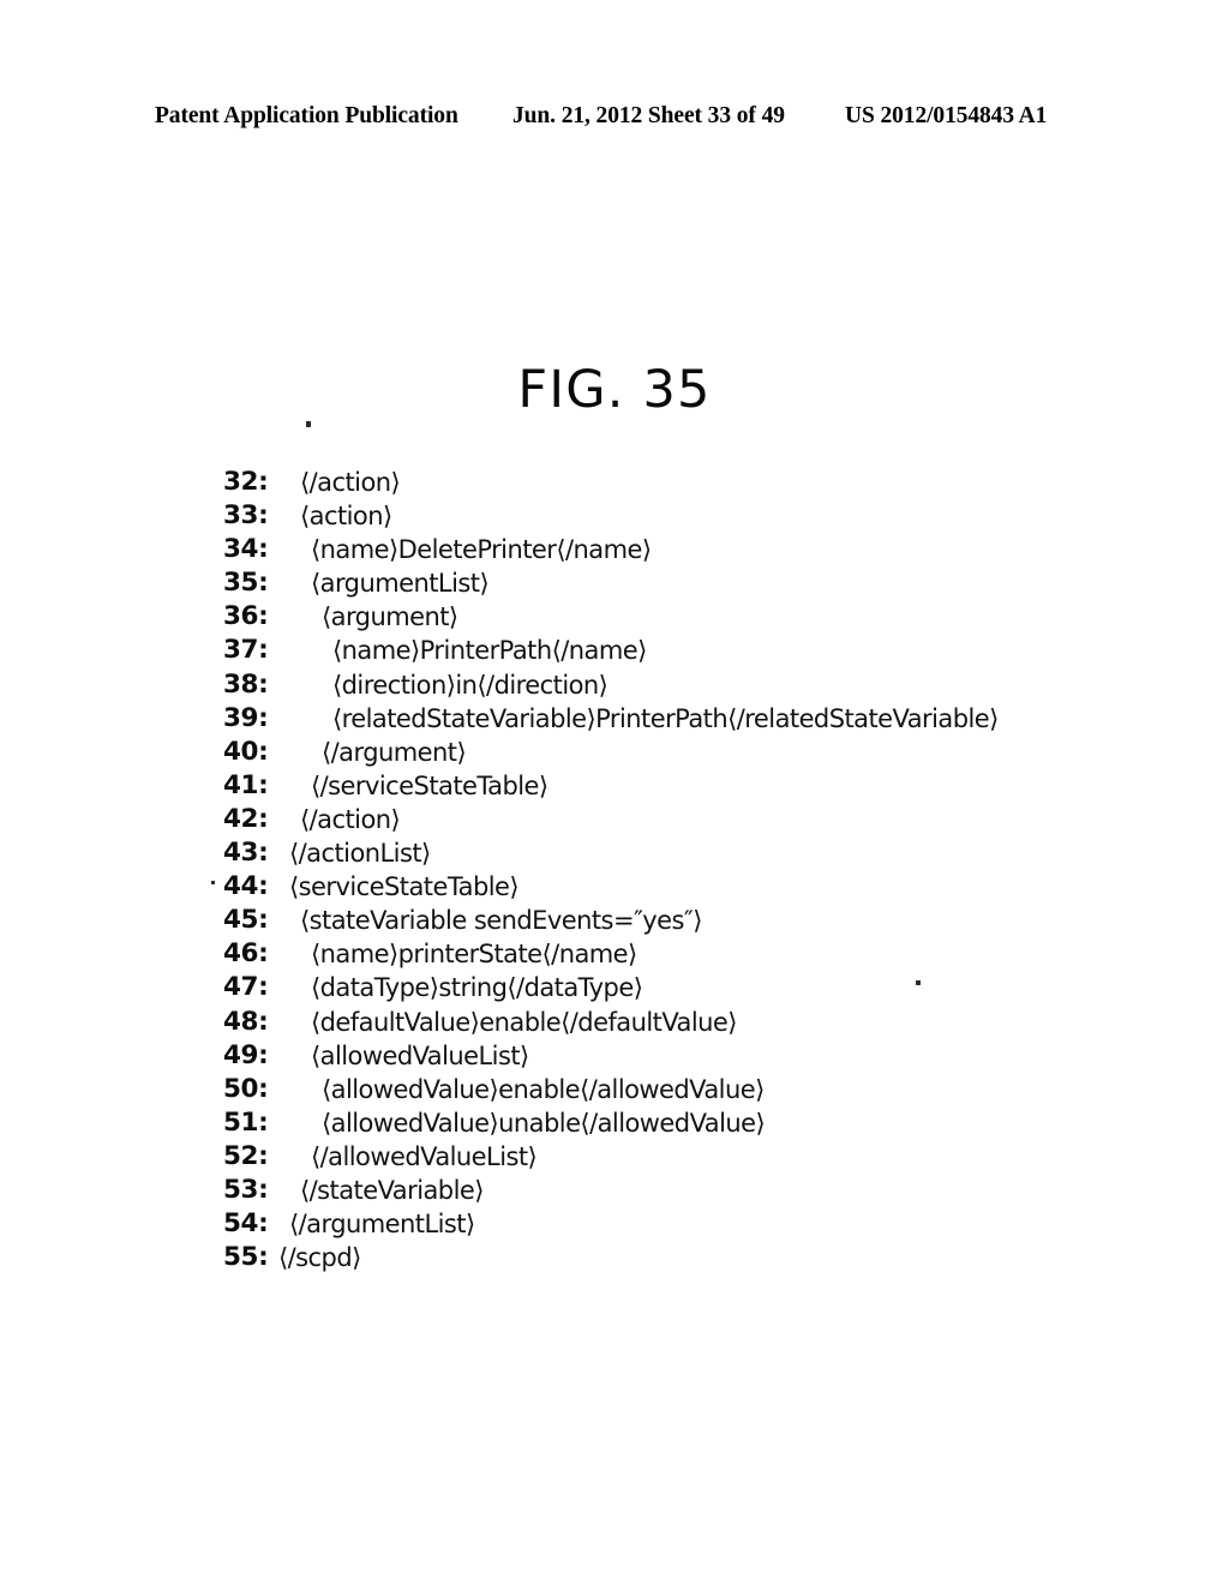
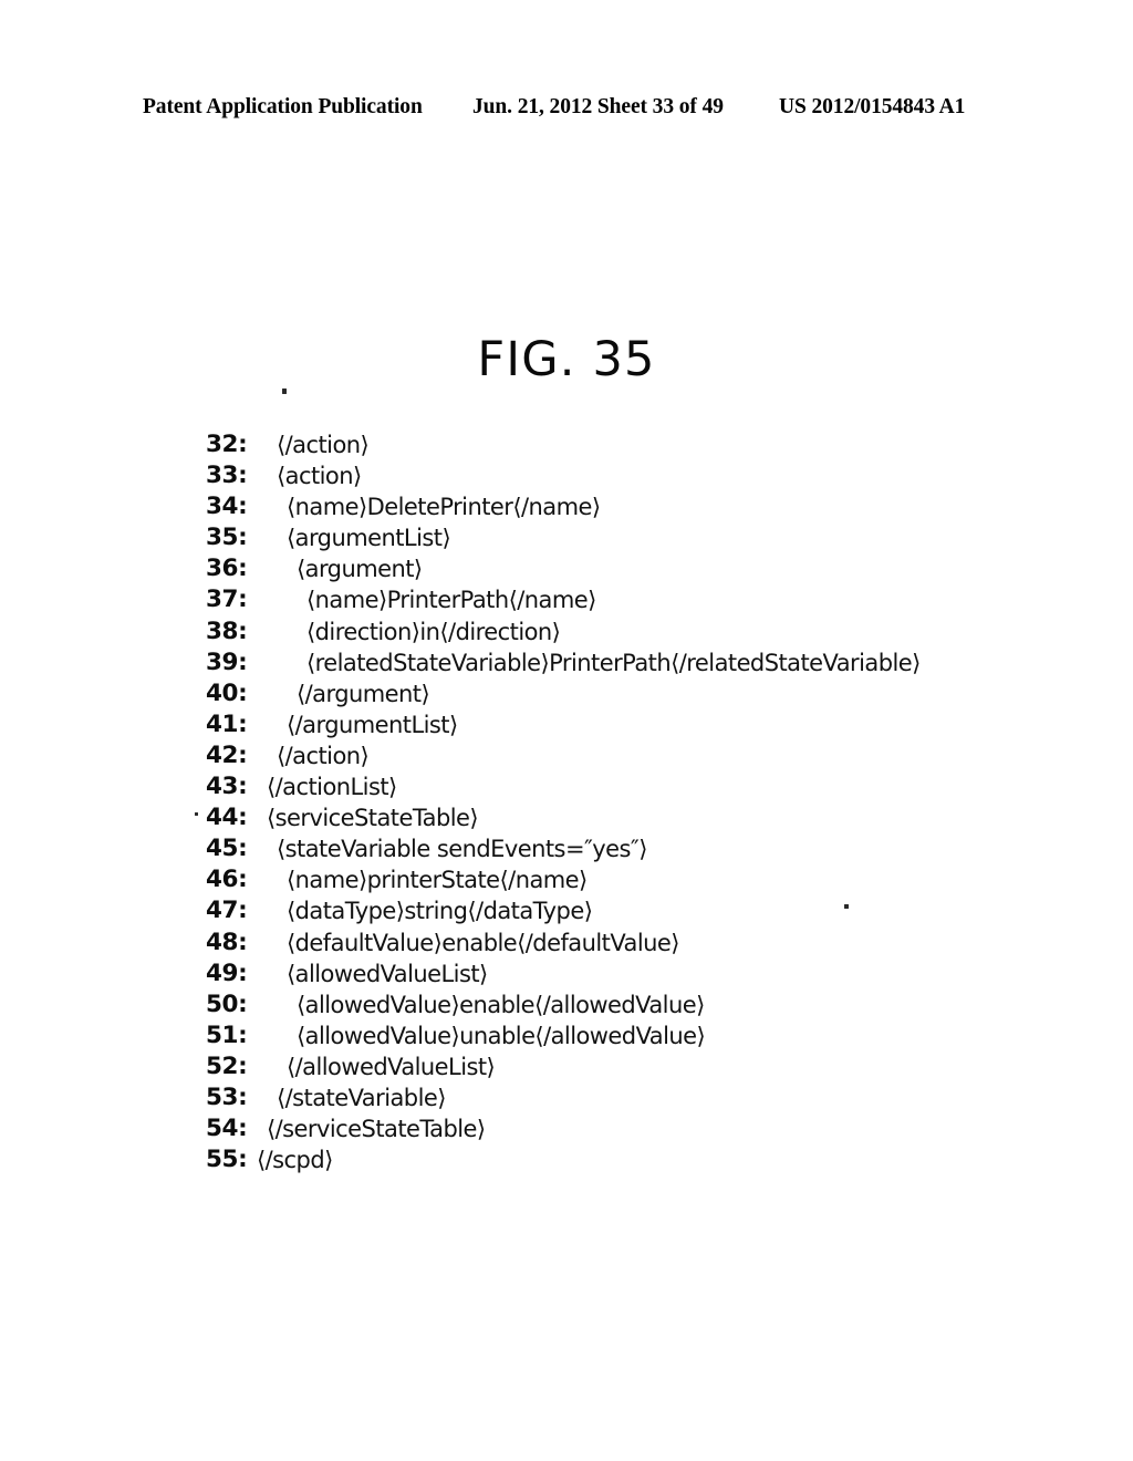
  Patent Application Publication
  Jun. 21, 2012 Sheet 33 of 49
  US 2012/0154843 A1
  FIG. 35
  32: ⟨/action⟩
  33: ⟨action⟩
  34: ⟨name⟩DeletePrinter⟨/name⟩
  35: ⟨argumentList⟩
  36: ⟨argument⟩
  37: ⟨name⟩PrinterPath⟨/name⟩
  38: ⟨direction⟩in⟨/direction⟩
  39: ⟨relatedStateVariable⟩PrinterPath⟨/relatedStateVariable⟩
  40: ⟨/argument⟩
- 41: ⟨/serviceStateTable⟩
+ 41: ⟨/argumentList⟩
  42: ⟨/action⟩
  43: ⟨/actionList⟩
  44: ⟨serviceStateTable⟩
  45: ⟨stateVariable sendEvents=″yes″⟩
  46: ⟨name⟩printerState⟨/name⟩
  47: ⟨dataType⟩string⟨/dataType⟩
  48: ⟨defaultValue⟩enable⟨/defaultValue⟩
  49: ⟨allowedValueList⟩
  50: ⟨allowedValue⟩enable⟨/allowedValue⟩
  51: ⟨allowedValue⟩unable⟨/allowedValue⟩
  52: ⟨/allowedValueList⟩
  53: ⟨/stateVariable⟩
- 54: ⟨/argumentList⟩
+ 54: ⟨/serviceStateTable⟩
  55: ⟨/scpd⟩
